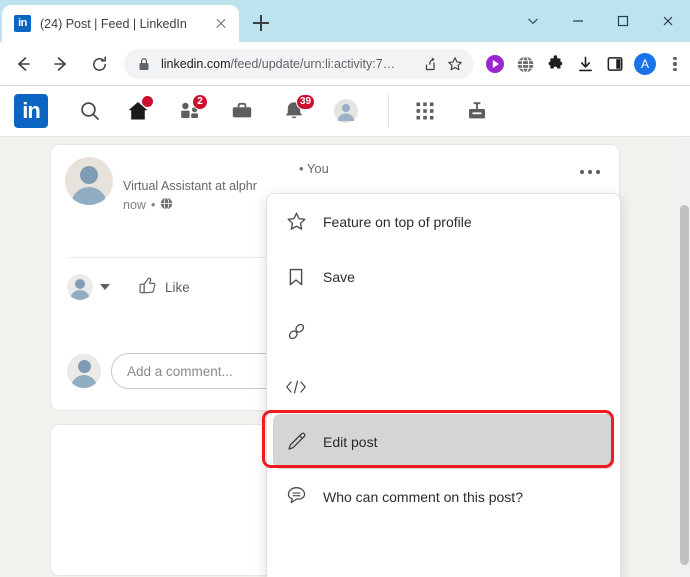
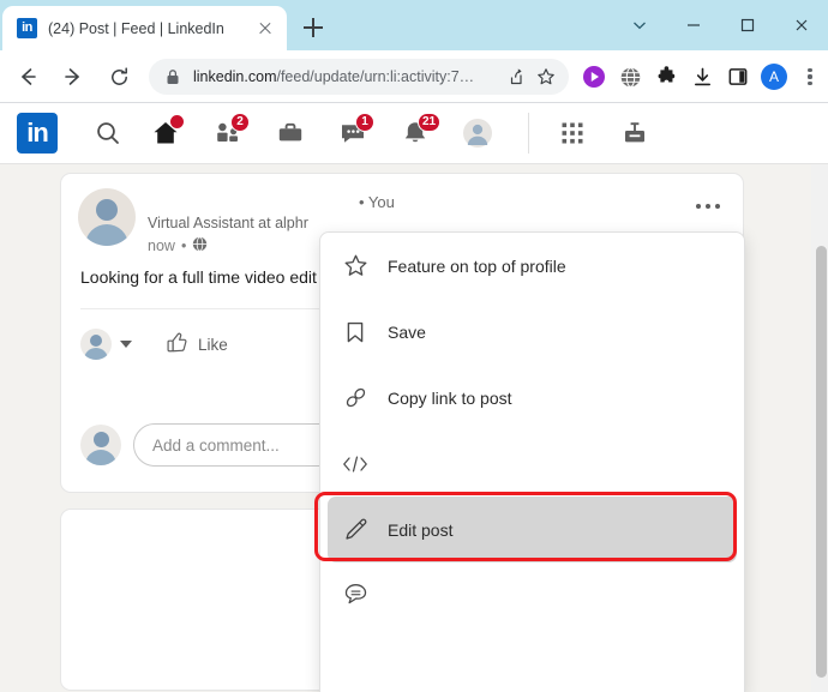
  in
  (24) Post | Feed | LinkedIn
  linkedin.com/feed/update/urn:li:activity:7…
  A
  in
  2
+ 1
- 39
+ 21
  • You
  Virtual Assistant at alphr
  now
  •
+ Looking for a full time video edit
  Like
  Add a comment...
  Feature on top of profile
  Save
+ Copy link to post
  Edit post
- Who can comment on this post?
